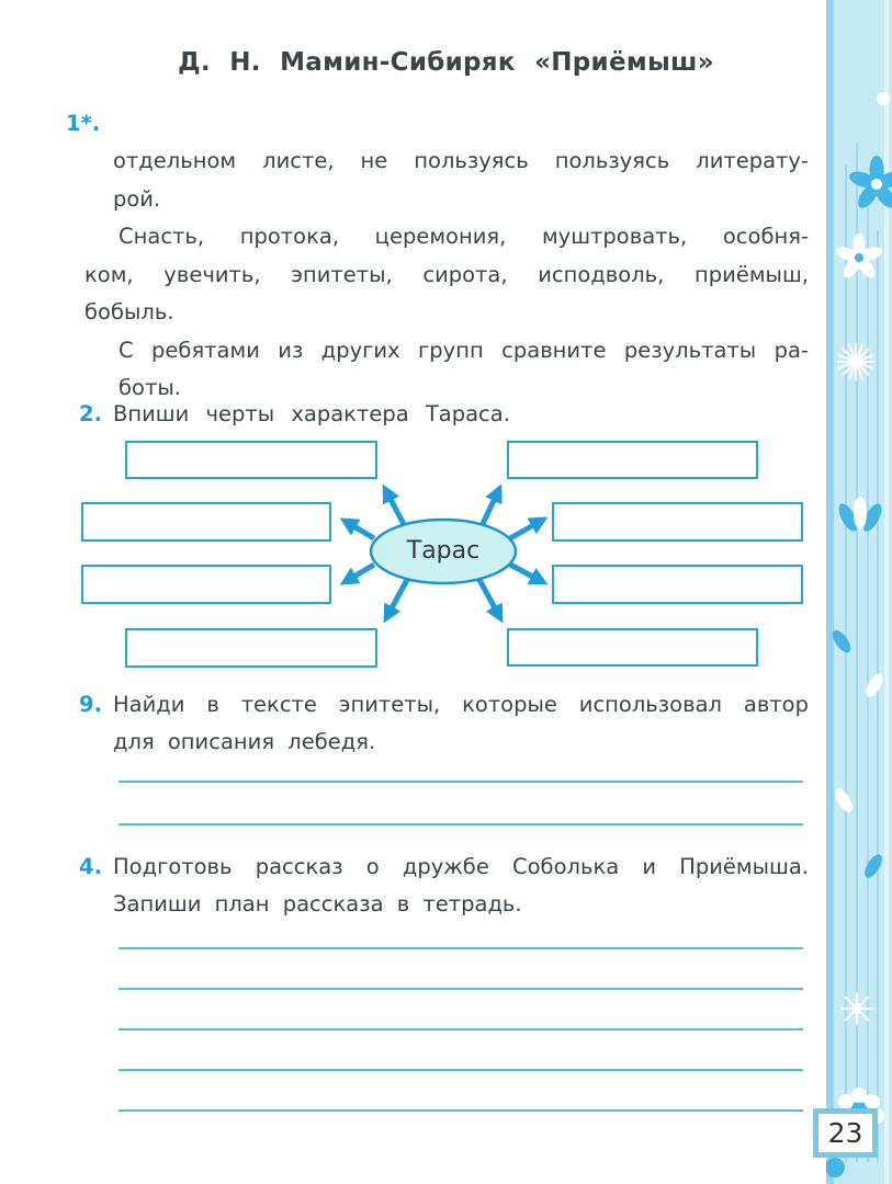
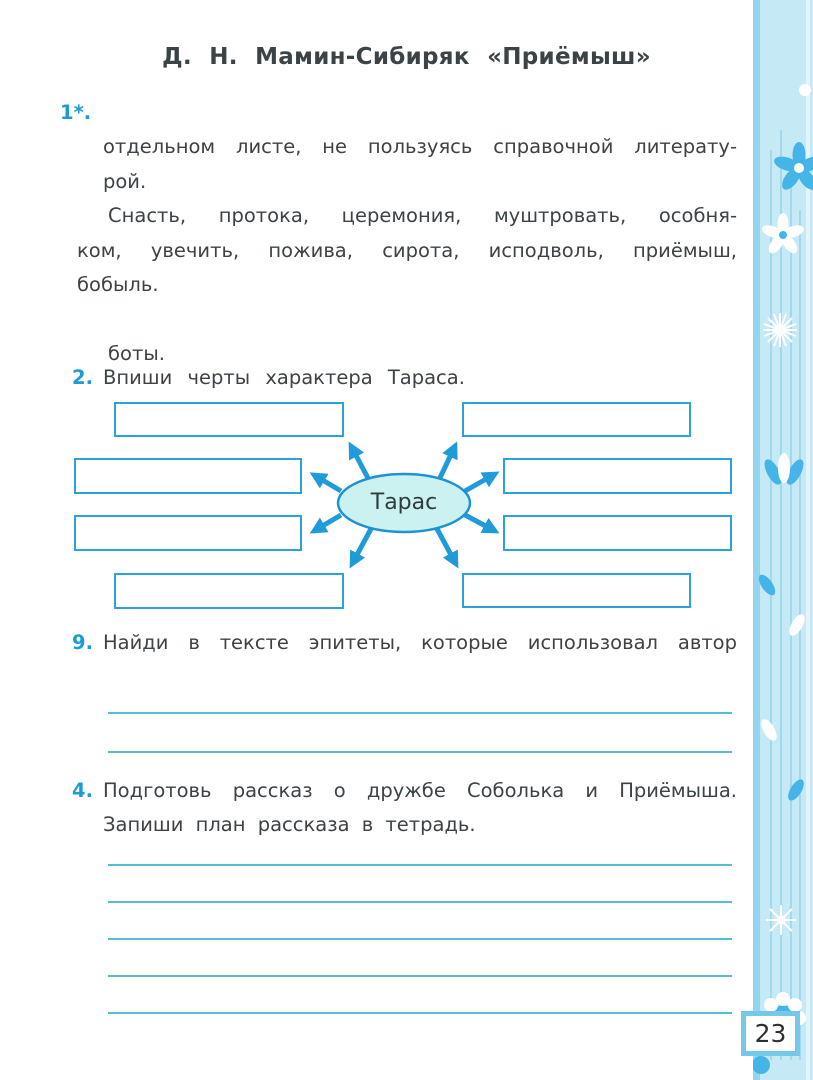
  Д. Н. Мамин-Сибиряк «Приёмыш»
  1*.
- отдельном листе, не пользуясь пользуясь литерату-
+ отдельном листе, не пользуясь справочной литерату-
  рой.
  Снасть, протока, церемония, муштровать, особня-
- ком, увечить, эпитеты, сирота, исподволь, приёмыш,
+ ком, увечить, пожива, сирота, исподволь, приёмыш,
  бобыль.
- С ребятами из других групп сравните результаты ра-
  боты.
  2.
  Впиши черты характера Тараса.
  Тарас
  9.
  Найди в тексте эпитеты, которые использовал автор
- для описания лебедя.
  4.
  Подготовь рассказ о дружбе Соболька и Приёмыша.
  Запиши план рассказа в тетрадь.
  23
